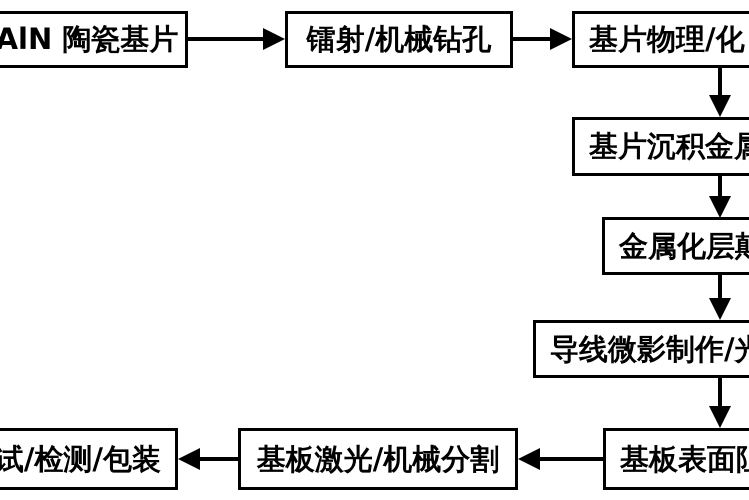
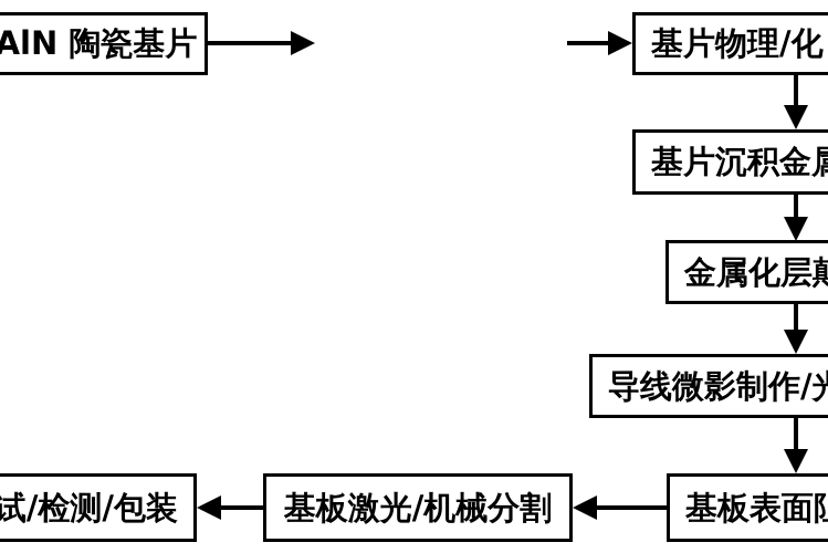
  AlN 陶瓷基片
- 镭射/机械钻孔
  基片物理/化
  基片沉积金
  金属化层
  导线微影制作/
  基板表面
  基板激光/机械分割
  试/检测/包装
